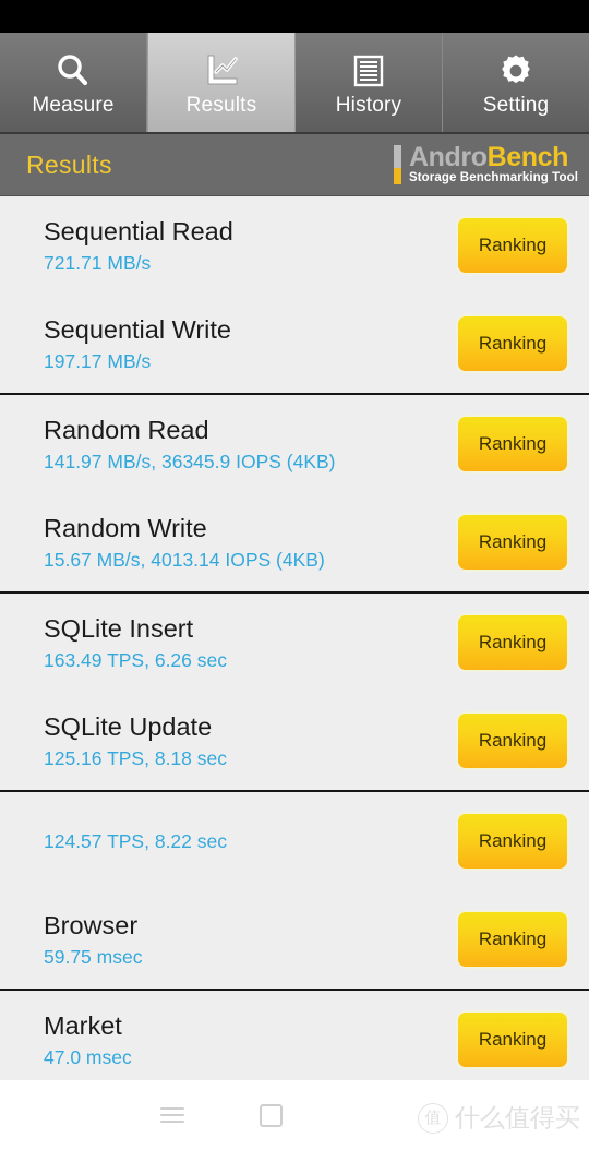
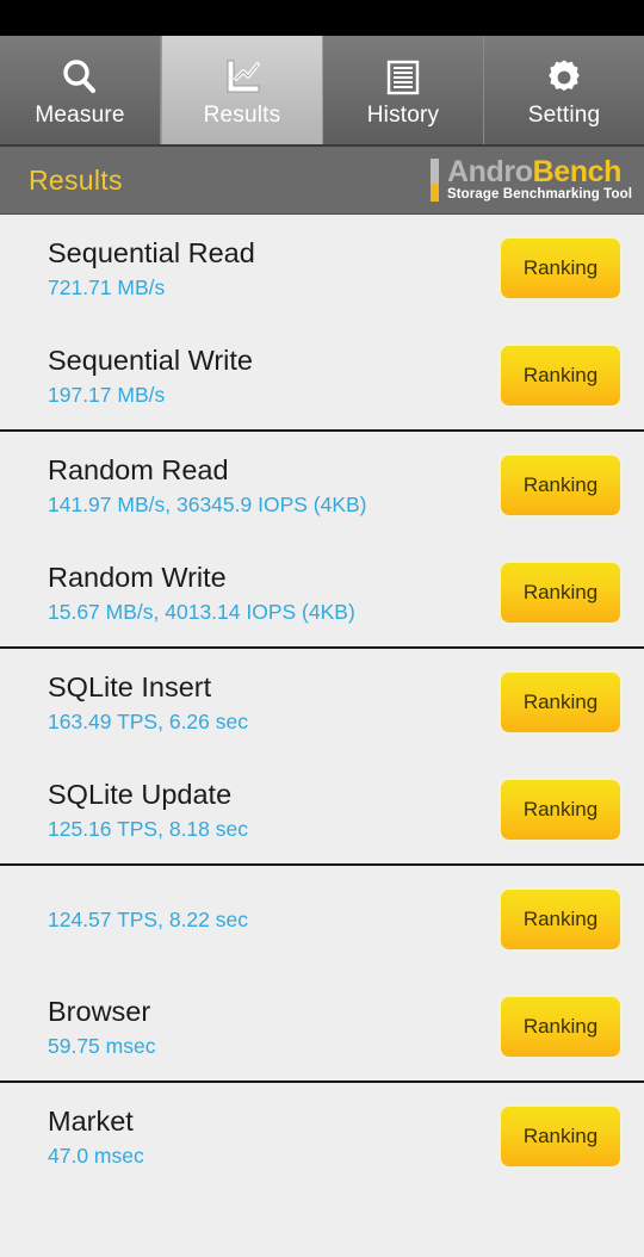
  Measure
  Results
  History
  Setting
  Results
  AndroBench
  Storage Benchmarking Tool
  Sequential Read
  721.71 MB/s
  Ranking
  Sequential Write
  197.17 MB/s
  Ranking
  Random Read
  141.97 MB/s, 36345.9 IOPS (4KB)
  Ranking
  Random Write
  15.67 MB/s, 4013.14 IOPS (4KB)
  Ranking
  SQLite Insert
  163.49 TPS, 6.26 sec
  Ranking
  SQLite Update
  125.16 TPS, 8.18 sec
  Ranking
  124.57 TPS, 8.22 sec
  Ranking
  Browser
  59.75 msec
  Ranking
  Market
  47.0 msec
  Ranking
- 值
- 什么值得买
